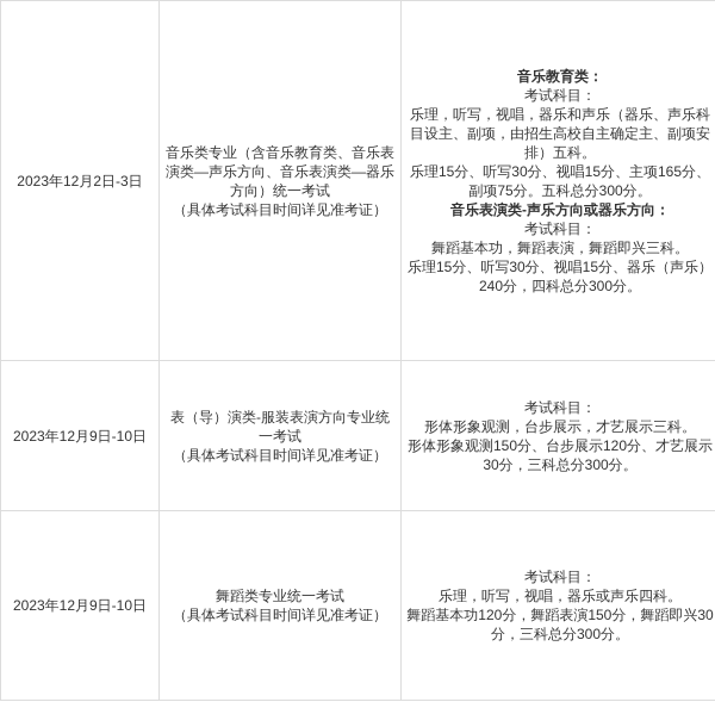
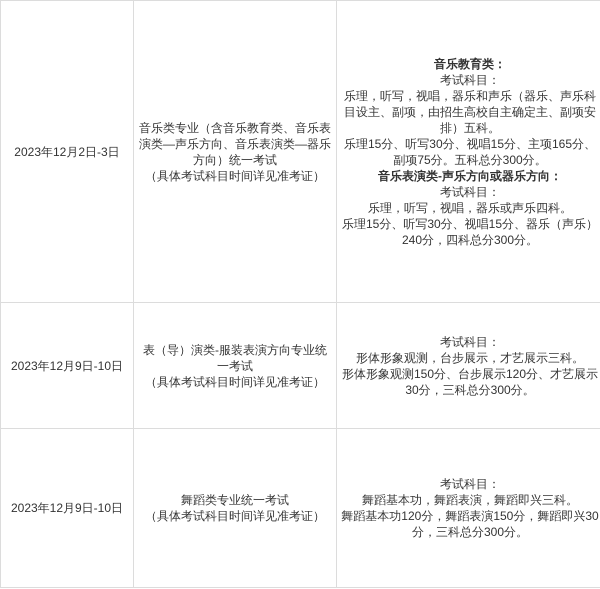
- 2023年12月2日-3日	音乐类专业（含音乐教育类、音乐表演类—声乐方向、音乐表演类—器乐方向）统一考试（具体考试科目时间详见准考证）	音乐教育类：考试科目：乐理，听写，视唱，器乐和声乐（器乐、声乐科目设主、副项，由招生高校自主确定主、副项安排）五科。乐理15分、听写30分、视唱15分、主项165分、副项75分。五科总分300分。音乐表演类-声乐方向或器乐方向：考试科目：舞蹈基本功，舞蹈表演，舞蹈即兴三科。乐理15分、听写30分、视唱15分、器乐（声乐）240分，四科总分300分。
+ 2023年12月2日-3日	音乐类专业（含音乐教育类、音乐表演类—声乐方向、音乐表演类—器乐方向）统一考试（具体考试科目时间详见准考证）	音乐教育类：考试科目：乐理，听写，视唱，器乐和声乐（器乐、声乐科目设主、副项，由招生高校自主确定主、副项安排）五科。乐理15分、听写30分、视唱15分、主项165分、副项75分。五科总分300分。音乐表演类-声乐方向或器乐方向：考试科目：乐理，听写，视唱，器乐或声乐四科。乐理15分、听写30分、视唱15分、器乐（声乐）240分，四科总分300分。
  2023年12月9日-10日	表（导）演类-服装表演方向专业统一考试（具体考试科目时间详见准考证）	考试科目：形体形象观测，台步展示，才艺展示三科。形体形象观测150分、台步展示120分、才艺展示30分，三科总分300分。
- 2023年12月9日-10日	舞蹈类专业统一考试（具体考试科目时间详见准考证）	考试科目：乐理，听写，视唱，器乐或声乐四科。舞蹈基本功120分，舞蹈表演150分，舞蹈即兴30分，三科总分300分。
+ 2023年12月9日-10日	舞蹈类专业统一考试（具体考试科目时间详见准考证）	考试科目：舞蹈基本功，舞蹈表演，舞蹈即兴三科。舞蹈基本功120分，舞蹈表演150分，舞蹈即兴30分，三科总分300分。
